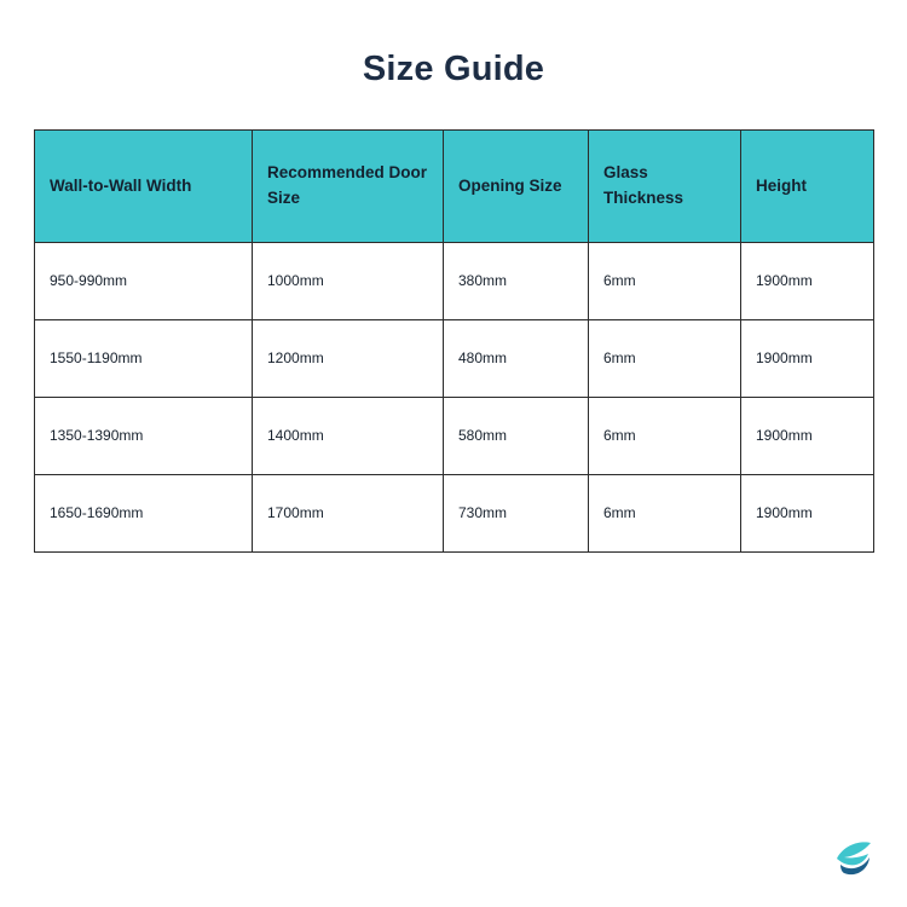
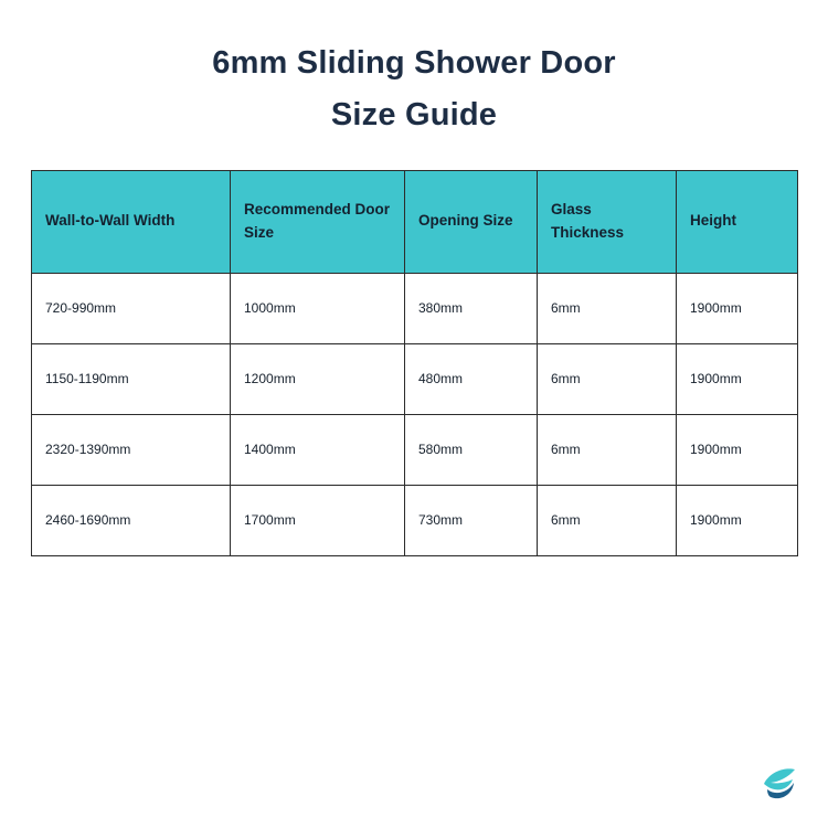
+ 6mm Sliding Shower Door
  Size Guide
  Wall-to-Wall Width	Recommended Door Size	Opening Size	Glass Thickness	Height
- 950-990mm	1000mm	380mm	6mm	1900mm
+ 720-990mm	1000mm	380mm	6mm	1900mm
- 1550-1190mm	1200mm	480mm	6mm	1900mm
+ 1150-1190mm	1200mm	480mm	6mm	1900mm
- 1350-1390mm	1400mm	580mm	6mm	1900mm
+ 2320-1390mm	1400mm	580mm	6mm	1900mm
- 1650-1690mm	1700mm	730mm	6mm	1900mm
+ 2460-1690mm	1700mm	730mm	6mm	1900mm
